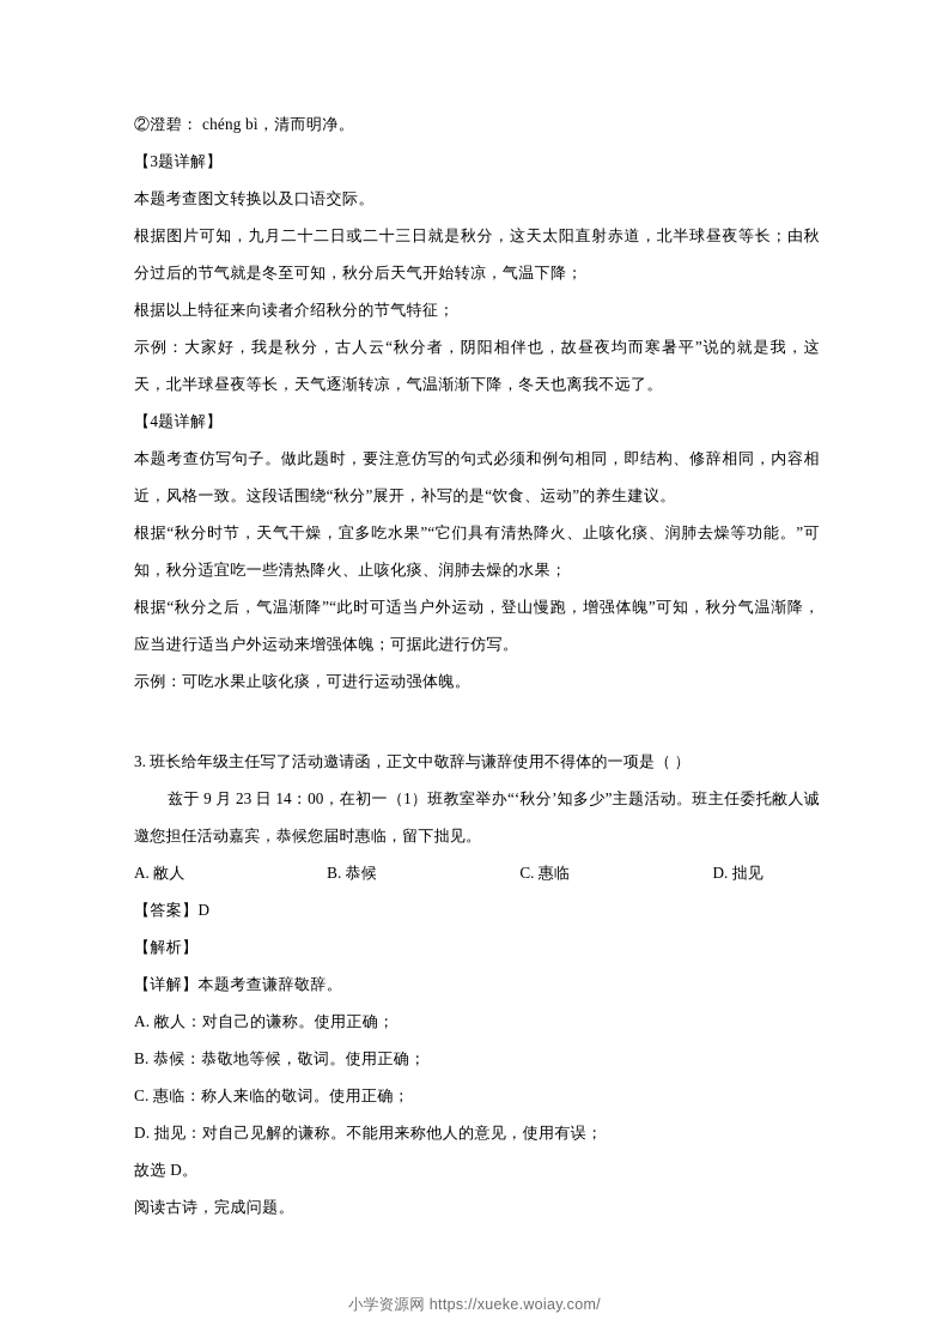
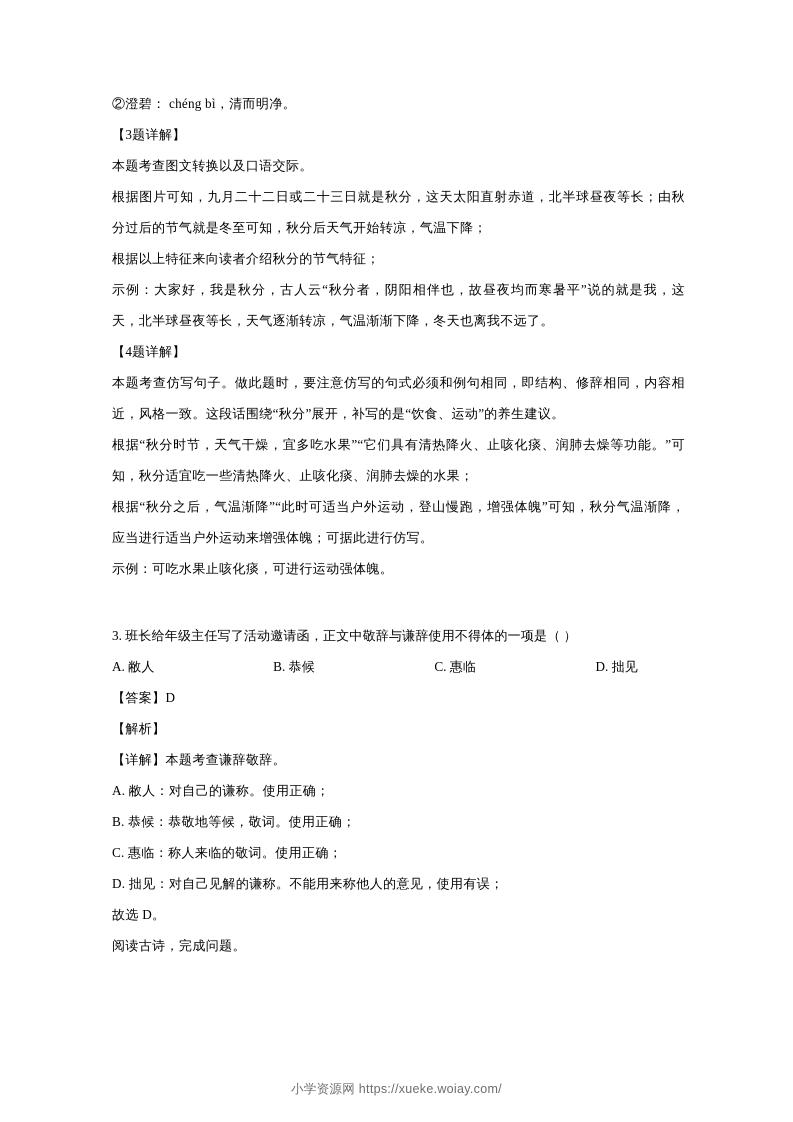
  ②澄碧： chéng bì，清而明净。
  【3题详解】
  本题考查图文转换以及口语交际。
  根据图片可知，九月二十二日或二十三日就是秋分，这天太阳直射赤道，北半球昼夜等长；由秋分过后的节气就是冬至可知，秋分后天气开始转凉，气温下降；
  根据以上特征来向读者介绍秋分的节气特征；
  示例：大家好，我是秋分，古人云“秋分者，阴阳相伴也，故昼夜均而寒暑平”说的就是我，这天，北半球昼夜等长，天气逐渐转凉，气温渐渐下降，冬天也离我不远了。
  【4题详解】
  本题考查仿写句子。做此题时，要注意仿写的句式必须和例句相同，即结构、修辞相同，内容相近，风格一致。这段话围绕“秋分”展开，补写的是“饮食、运动”的养生建议。
  根据“秋分时节，天气干燥，宜多吃水果”“它们具有清热降火、止咳化痰、润肺去燥等功能。”可知，秋分适宜吃一些清热降火、止咳化痰、润肺去燥的水果；
  根据“秋分之后，气温渐降”“此时可适当户外运动，登山慢跑，增强体魄”可知，秋分气温渐降，应当进行适当户外运动来增强体魄；可据此进行仿写。
  示例：可吃水果止咳化痰，可进行运动强体魄。
  3. 班长给年级主任写了活动邀请函，正文中敬辞与谦辞使用不得体的一项是（ ）
- 兹于 9 月 23 日 14：00，在初一（1）班教室举办“‘秋分’知多少”主题活动。班主任委托敝人诚邀您担任活动嘉宾，恭候您届时惠临，留下拙见。
  A. 敝人
  B. 恭候
  C. 惠临
  D. 拙见
  【答案】D
  【解析】
  【详解】本题考查谦辞敬辞。
  A. 敝人：对自己的谦称。使用正确；
  B. 恭候：恭敬地等候，敬词。使用正确；
  C. 惠临：称人来临的敬词。使用正确；
  D. 拙见：对自己见解的谦称。不能用来称他人的意见，使用有误；
  故选 D。
  阅读古诗，完成问题。
  小学资源网 https://xueke.woiay.com/
